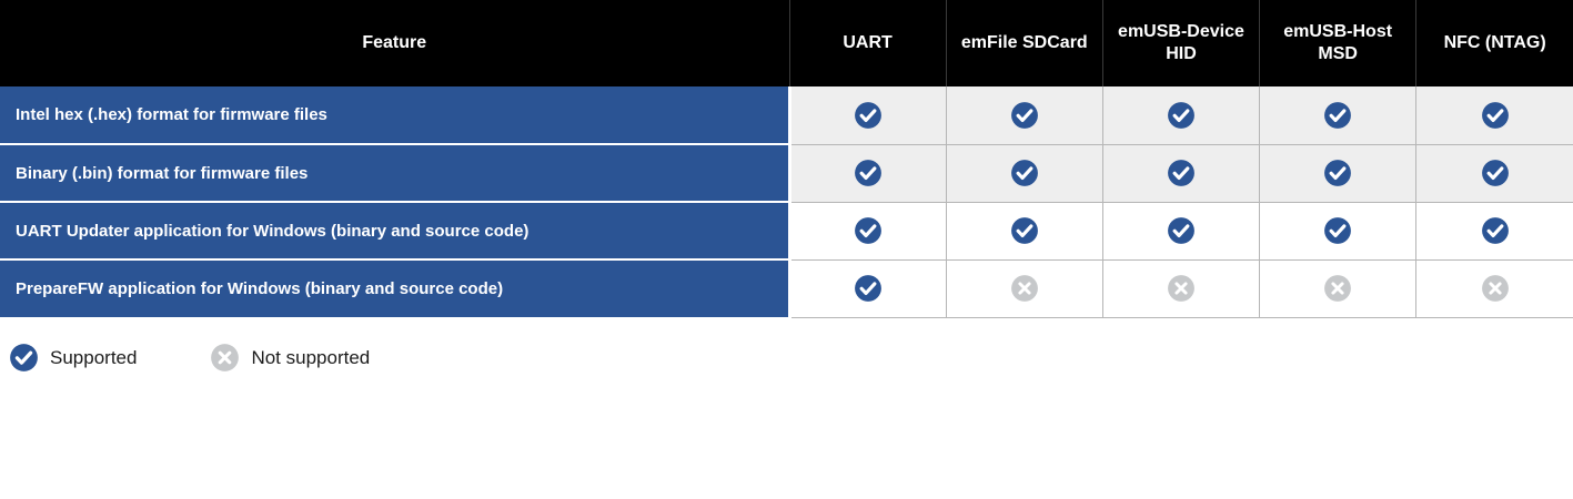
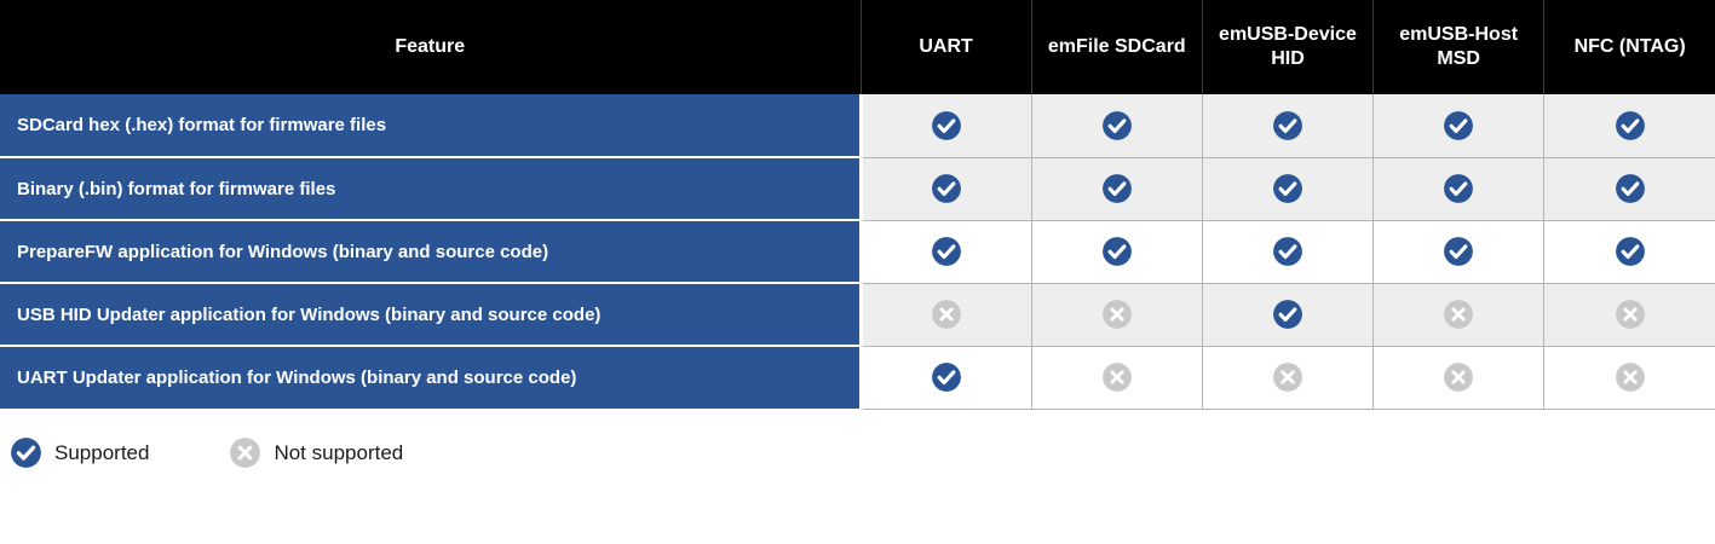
  Feature	UART	emFile SDCard	emUSB-Device HID	emUSB-Host MSD	NFC (NTAG)
- Intel hex (.hex) format for firmware files
+ SDCard hex (.hex) format for firmware files
  Binary (.bin) format for firmware files
- UART Updater application for Windows (binary and source code)
+ PrepareFW application for Windows (binary and source code)
+ USB HID Updater application for Windows (binary and source code)
- PrepareFW application for Windows (binary and source code)
+ UART Updater application for Windows (binary and source code)
  Supported
  Not supported
